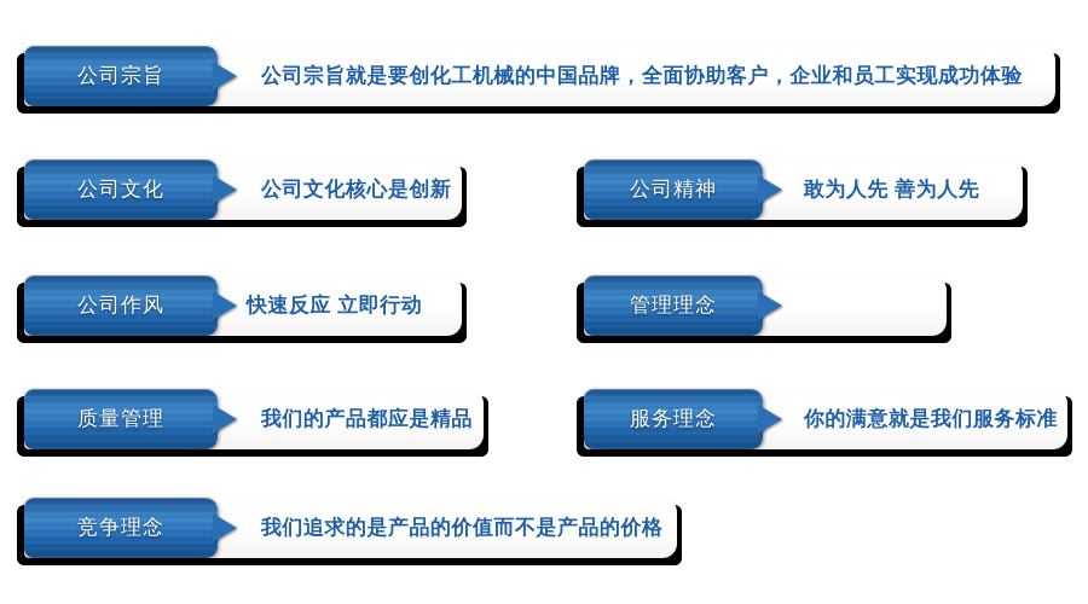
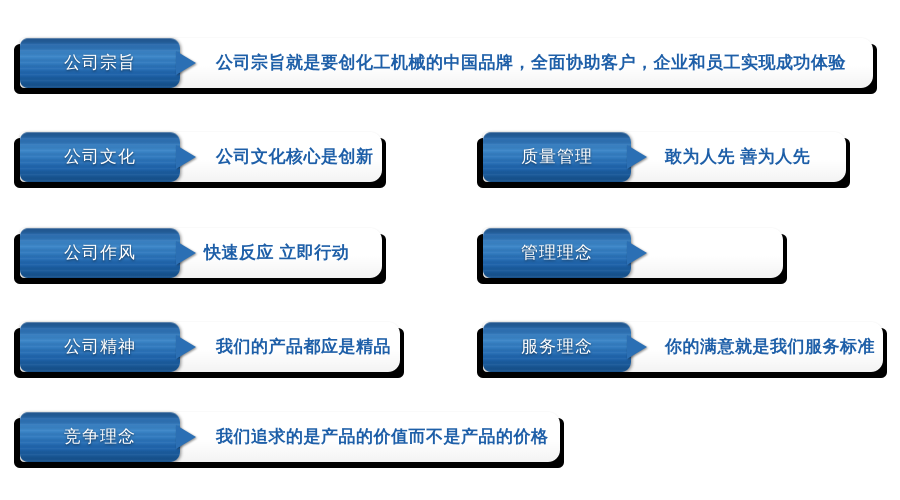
  公司宗旨
  公司宗旨就是要创化工机械的中国品牌，全面协助客户，企业和员工实现成功体验
  公司文化
  公司文化核心是创新
- 公司精神
+ 质量管理
  敢为人先 善为人先
  公司作风
  快速反应 立即行动
  管理理念
- 质量管理
+ 公司精神
  我们的产品都应是精品
  服务理念
  你的满意就是我们服务标准
  竞争理念
  我们追求的是产品的价值而不是产品的价格
